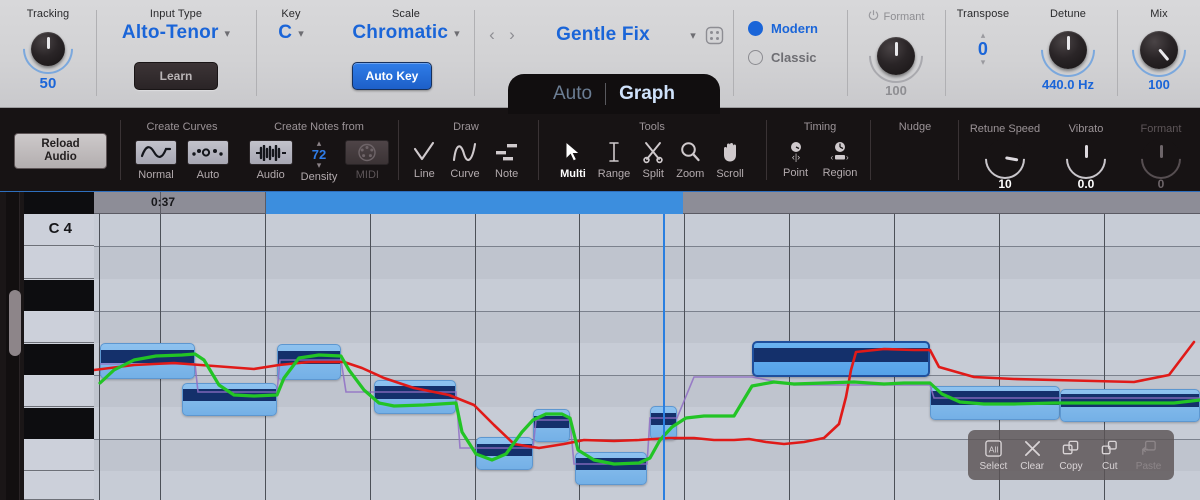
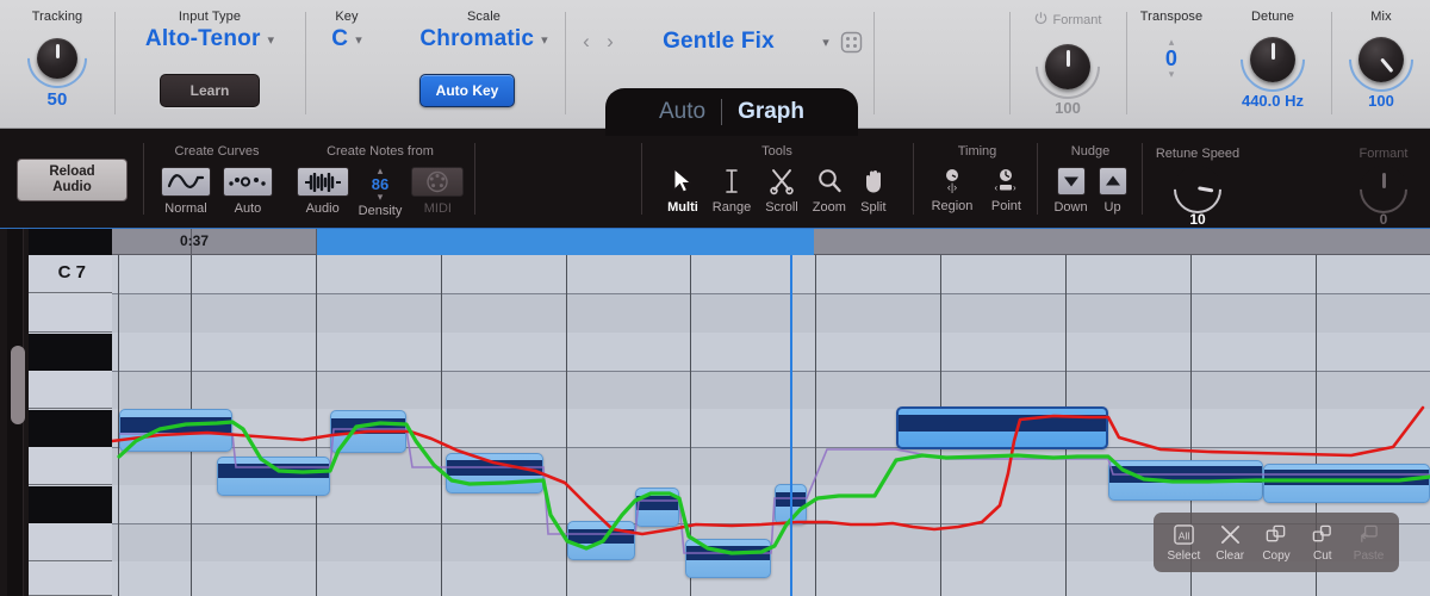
  Tracking
  50
  Input Type
  Alto-Tenor
  ▾
  Learn
  Key
  C
  ▾
  Scale
  Chromatic
  ▾
  Auto Key
  ‹
  ›
  Gentle Fix
  ▾
- Modern
- Classic
  Formant
  100
  Transpose
  ▴
  0
  ▾
  Detune
  440.0 Hz
  Mix
  100
  Auto
  Graph
  Reload
  Audio
  Create Curves
  Normal
  Auto
  Create Notes from
  Audio
  ▴
- 72
+ 86
  ▾
  Density
  MIDI
- Draw
- Line
- Curve
- Note
  Tools
  Multi
  Range
- Split
+ Scroll
  Zoom
- Scroll
+ Split
  Timing
  ‹|›
- Point
+ Region
  ‹
  ›
- Region
+ Point
  Nudge
+ Down
+ Up
  Retune Speed
  10
- Vibrato
- 0.0
  Formant
  0
- C 4
+ C 7
  0:37
  All
  Select
  Clear
  Copy
  Cut
  Paste
